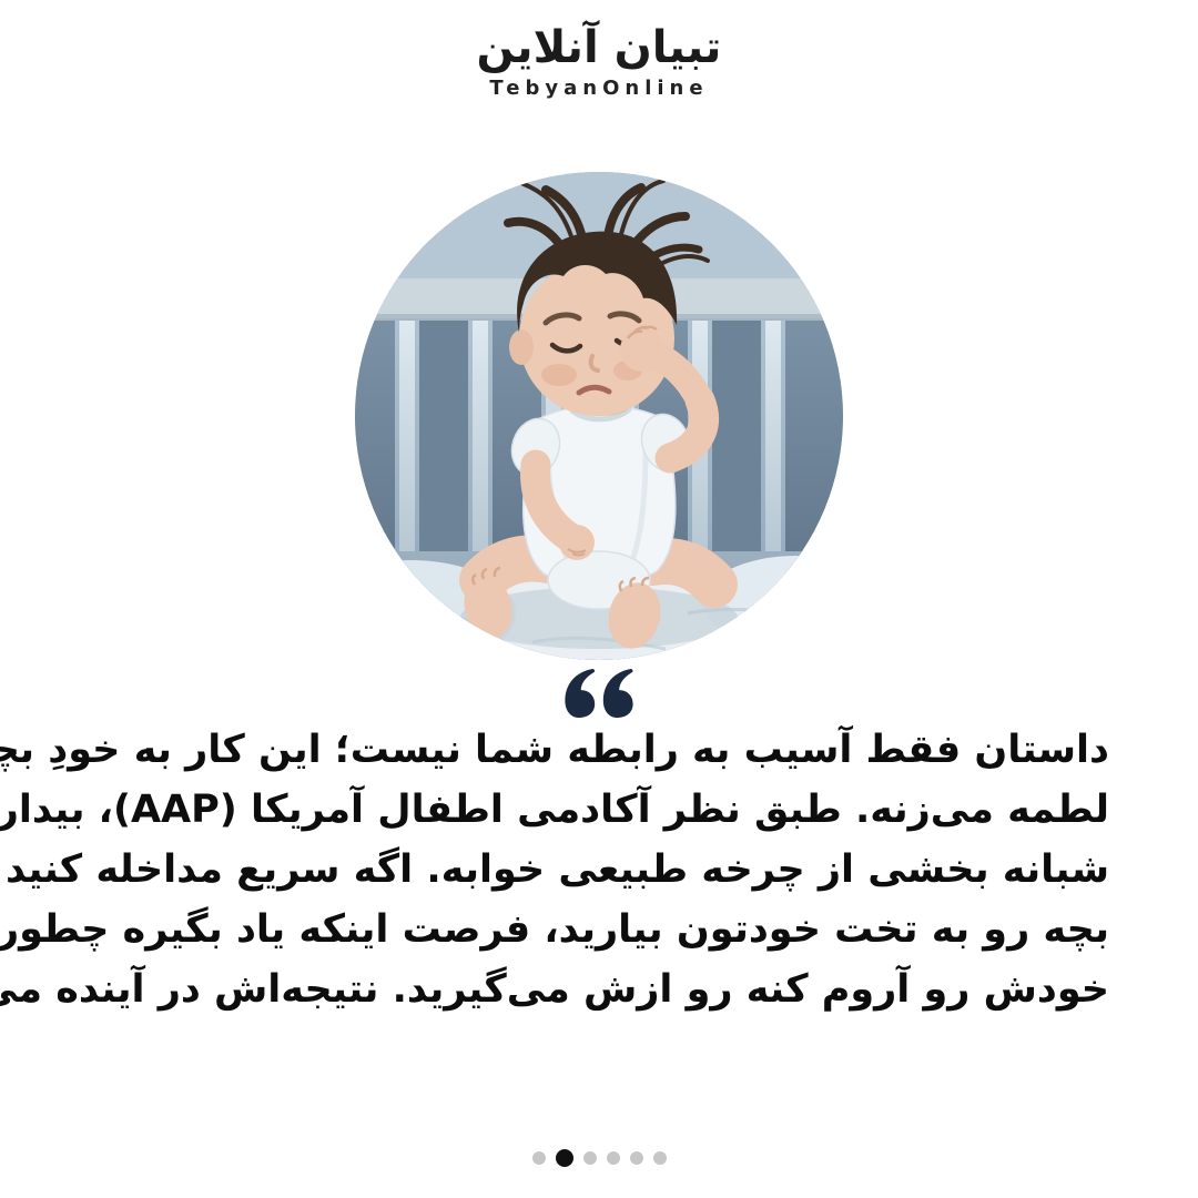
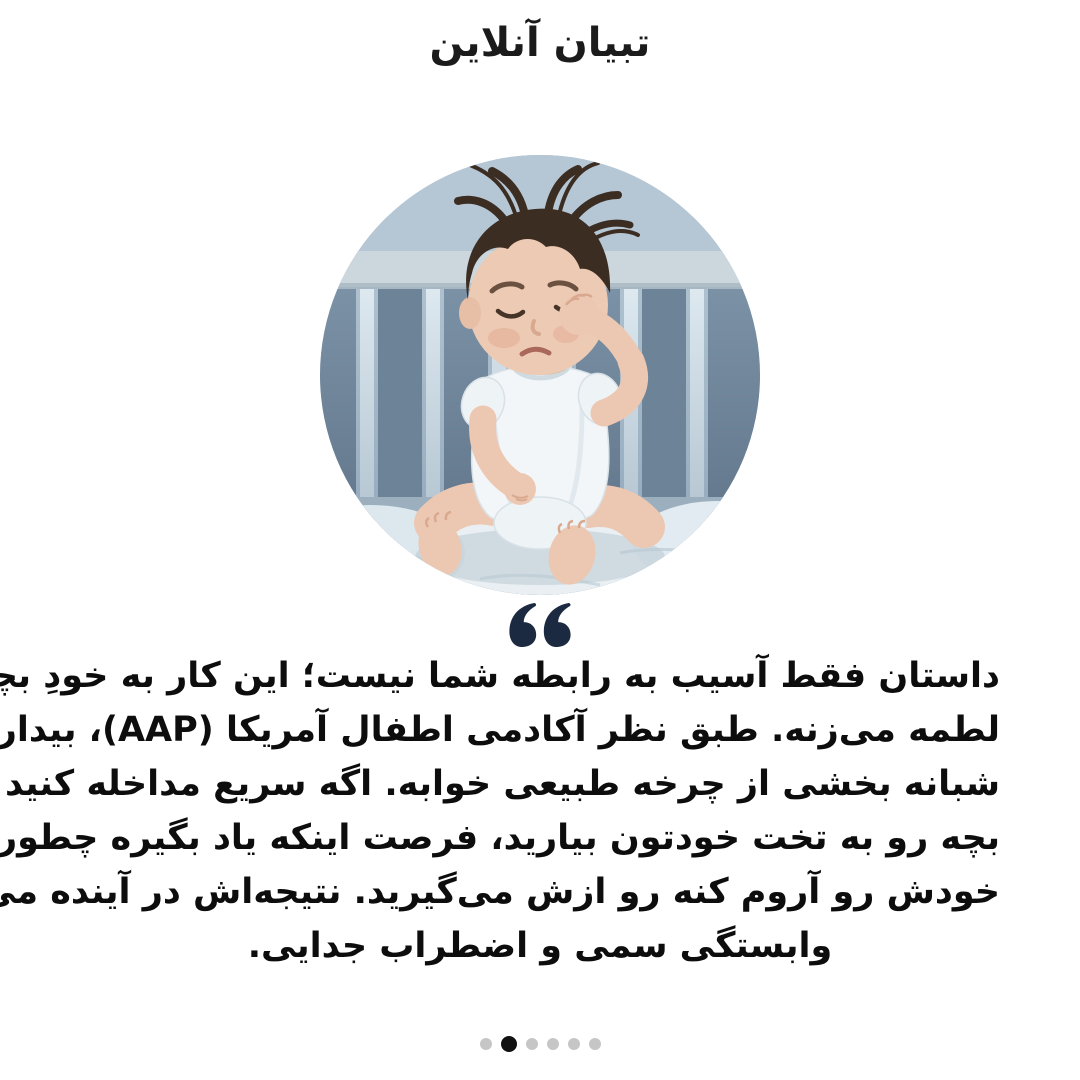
  تبیان آنلاین
- TebyanOnline
  داستان فقط آسیب به رابطه شما نیست؛ این کار به خودِ بچ
  لطمه می‌زنه. طبق نظر آکادمی اطفال آمریکا (AAP)، بیدار
  شبانه بخشی از چرخه طبیعی خوابه. اگه سریع مداخله کنید
  بچه رو به تخت خودتون بیارید، فرصت اینکه یاد بگیره چطور
  خودش رو آروم کنه رو ازش می‌گیرید. نتیجه‌اش در آینده م
+ وابستگی سمی و اضطراب جدایی.
